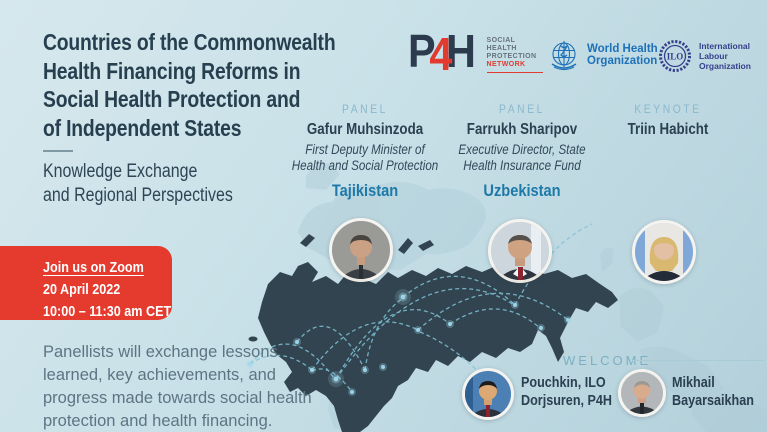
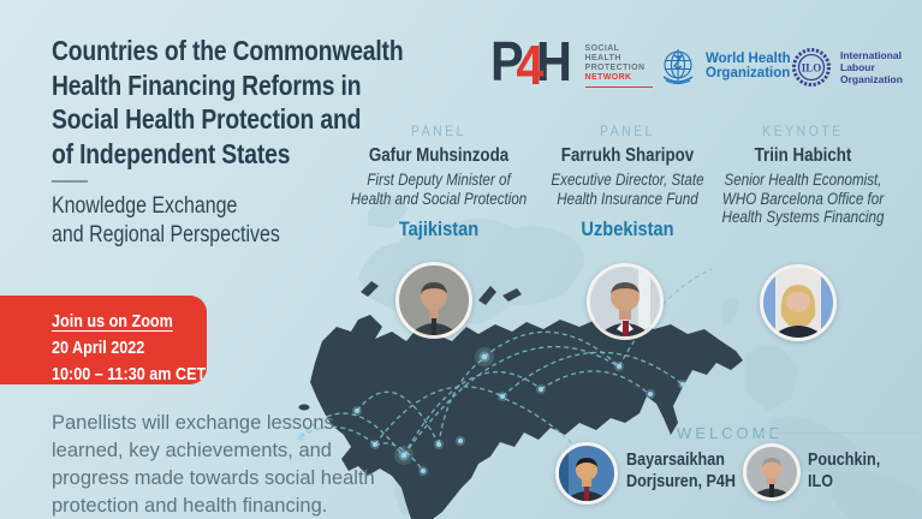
  Countries of the Commonwealth
  Health Financing Reforms in
  Social Health Protection and
  of Independent States
  Knowledge Exchange
  and Regional Perspectives
  P4H
  World Health
  Organization
  ILO
  International
  Labour
  Organization
  PANEL
  Gafur Muhsinzoda
  First Deputy Minister of
  Health and Social Protection
  Tajikistan
  PANEL
  Farrukh Sharipov
  Executive Director, State
  Health Insurance Fund
  Uzbekistan
  KEYNOTE
  Triin Habicht
+ Senior Health Economist,
+ WHO Barcelona Office for
+ Health Systems Financing
  Join us on Zoom
  20 April 2022
  10:00 – 11:30 am CET
  Panellists will exchange lessons
  learned, key achievements, and
  progress made towards social health
  protection and health financing.
  WELCO
- Pouchkin, ILO
+ Bayarsaikhan
  Dorjsuren, P4H
- Mikhail
- Bayarsaikhan
+ Pouchkin, ILO
